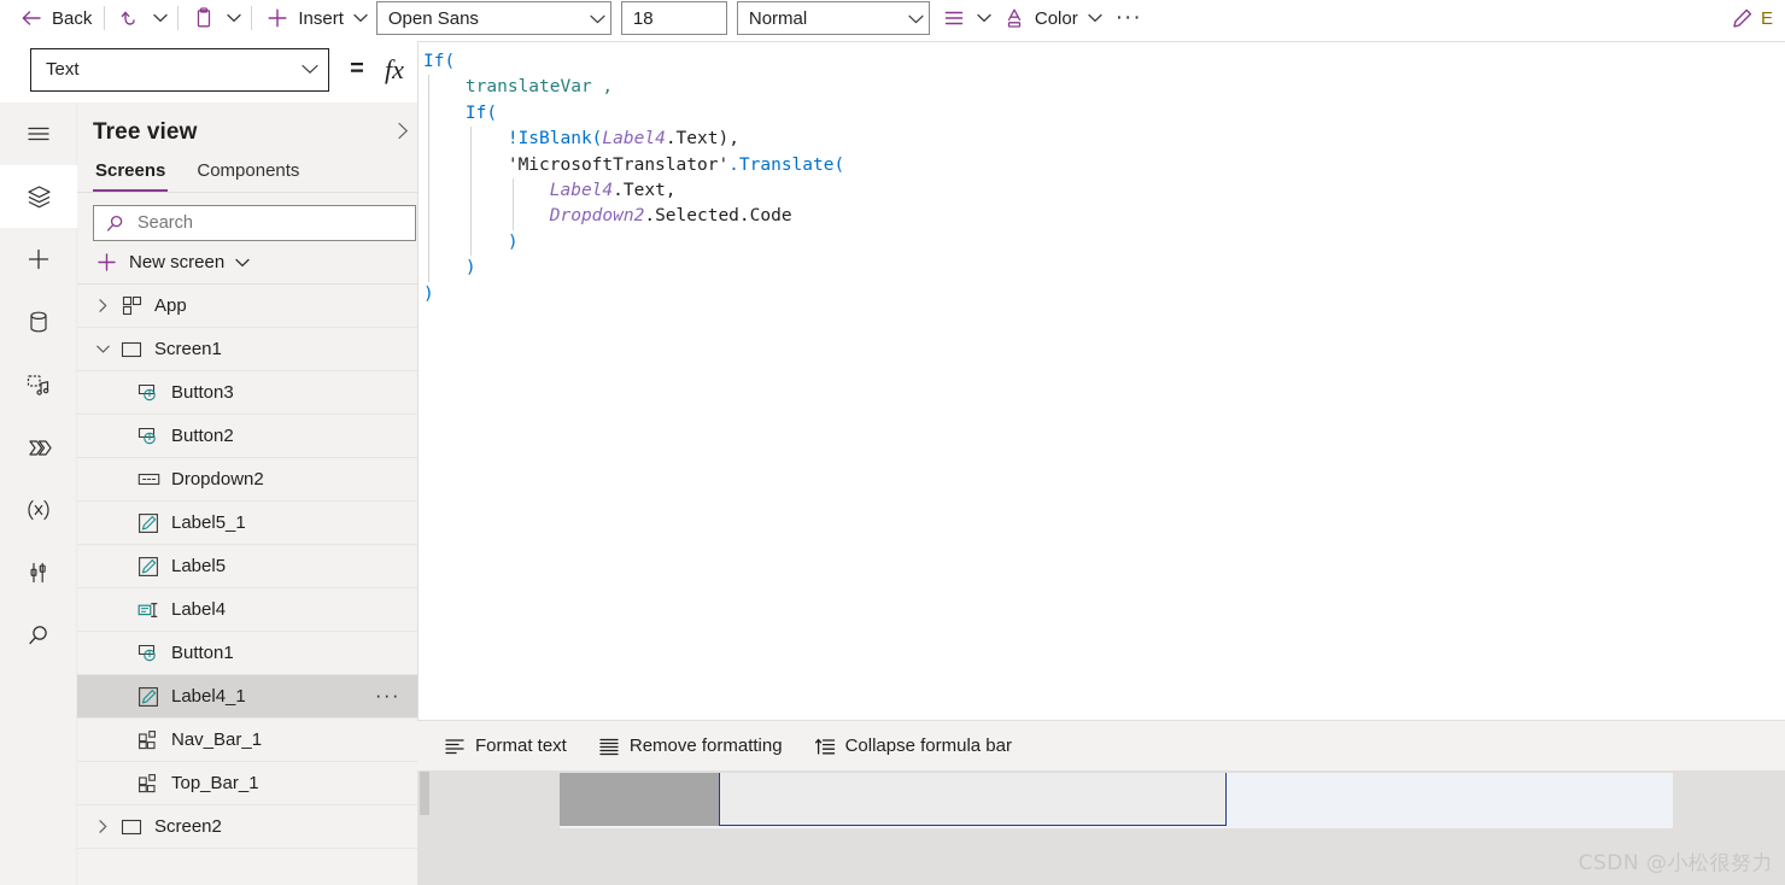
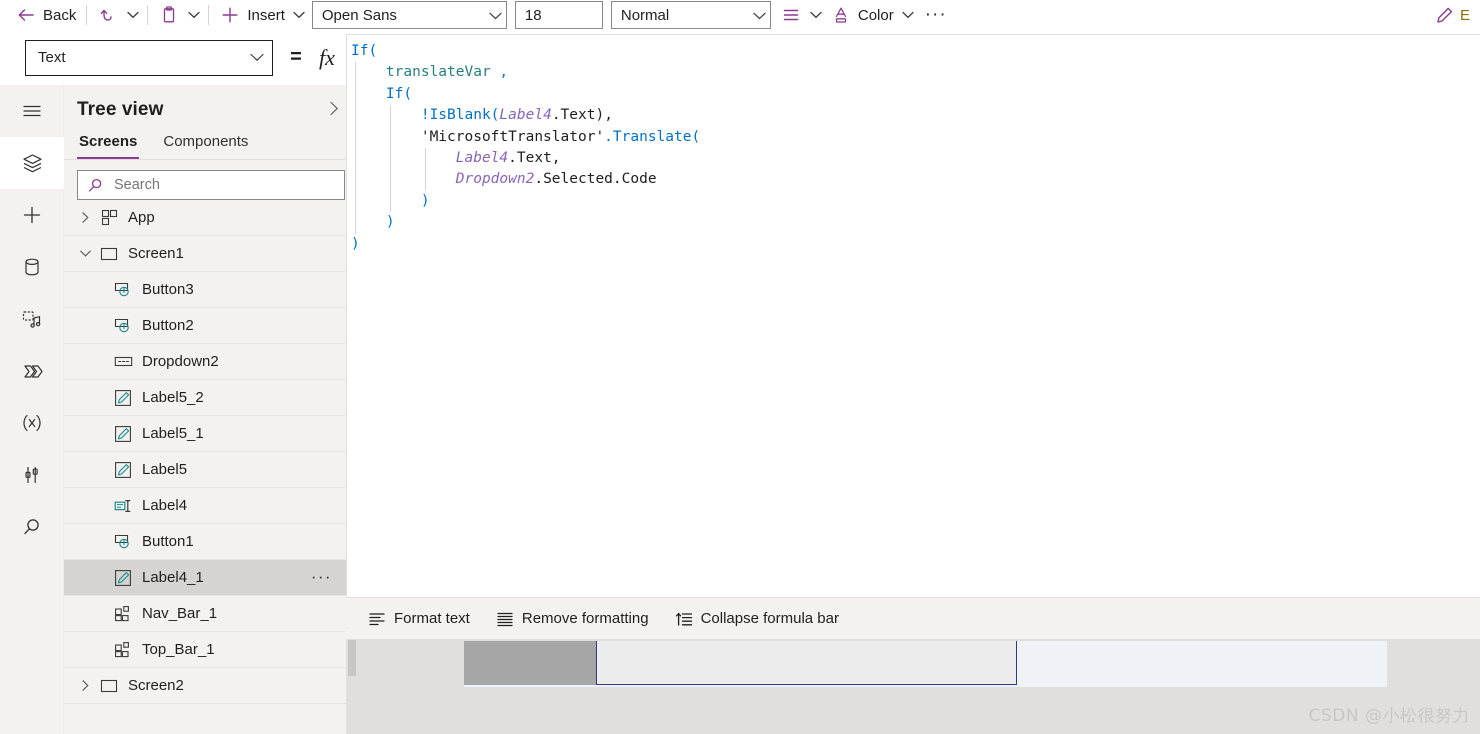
  Back
  Insert
  Open Sans
  18
  Normal
  Color
  ···
  E
  Text
  =
  fx
  If(
  translateVar ,
  If(
  !IsBlank(Label4.Text),
  'MicrosoftTranslator'.Translate(
  Label4.Text,
  Dropdown2.Selected.Code
  )
  )
  )
  Tree view
  Screens
  Components
  Search
- New screen
  App
  Screen1
  Button3
  Button2
  Dropdown2
+ Label5_2
  Label5_1
  Label5
  Label4
  Button1
  Label4_1
  ···
  Nav_Bar_1
  Top_Bar_1
  Screen2
  Format text
  Remove formatting
  Collapse formula bar
  CSDN @小松很努力
